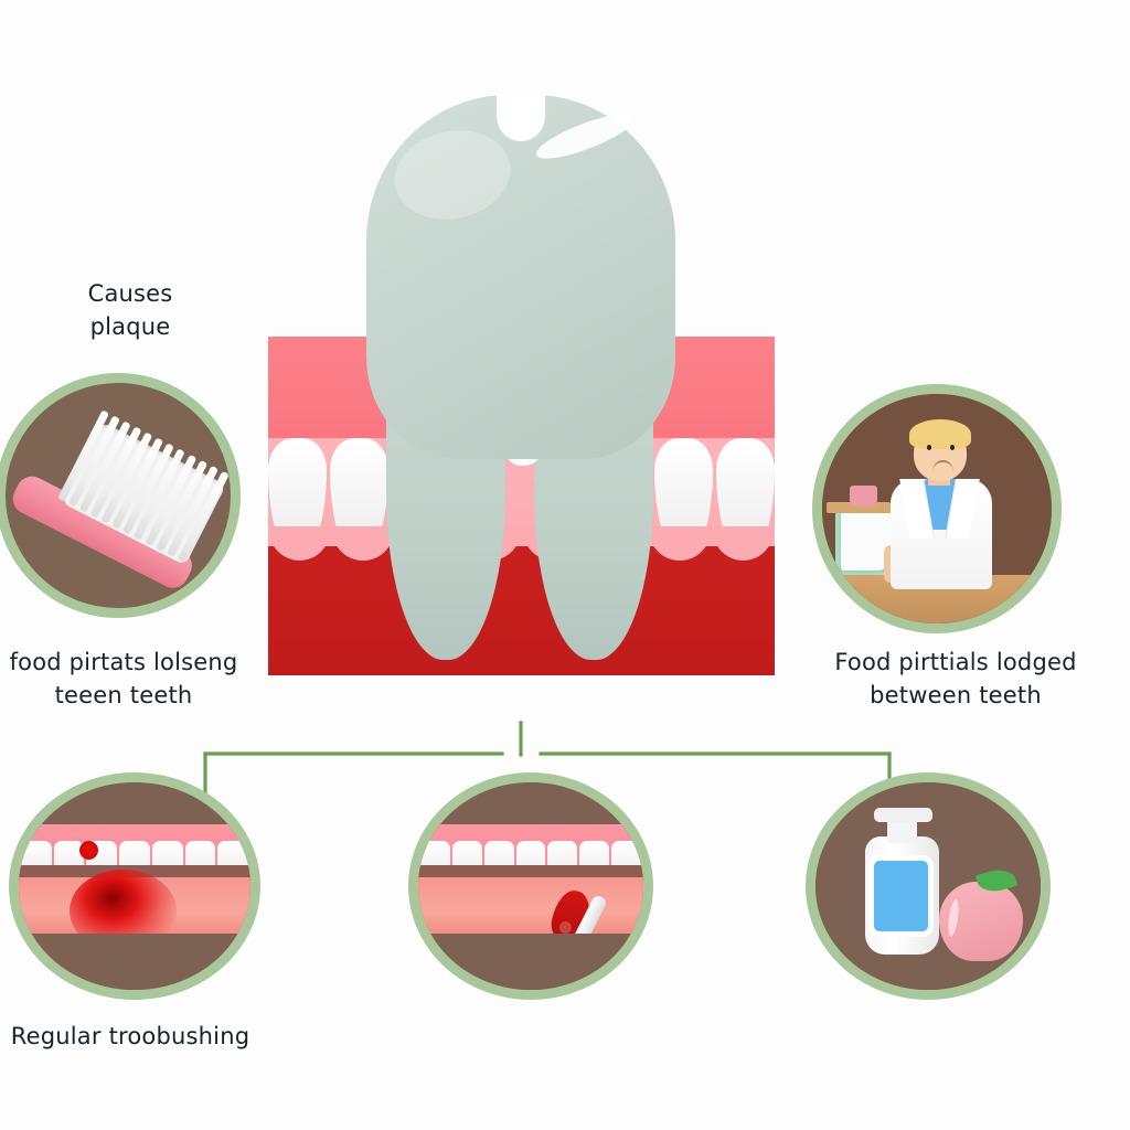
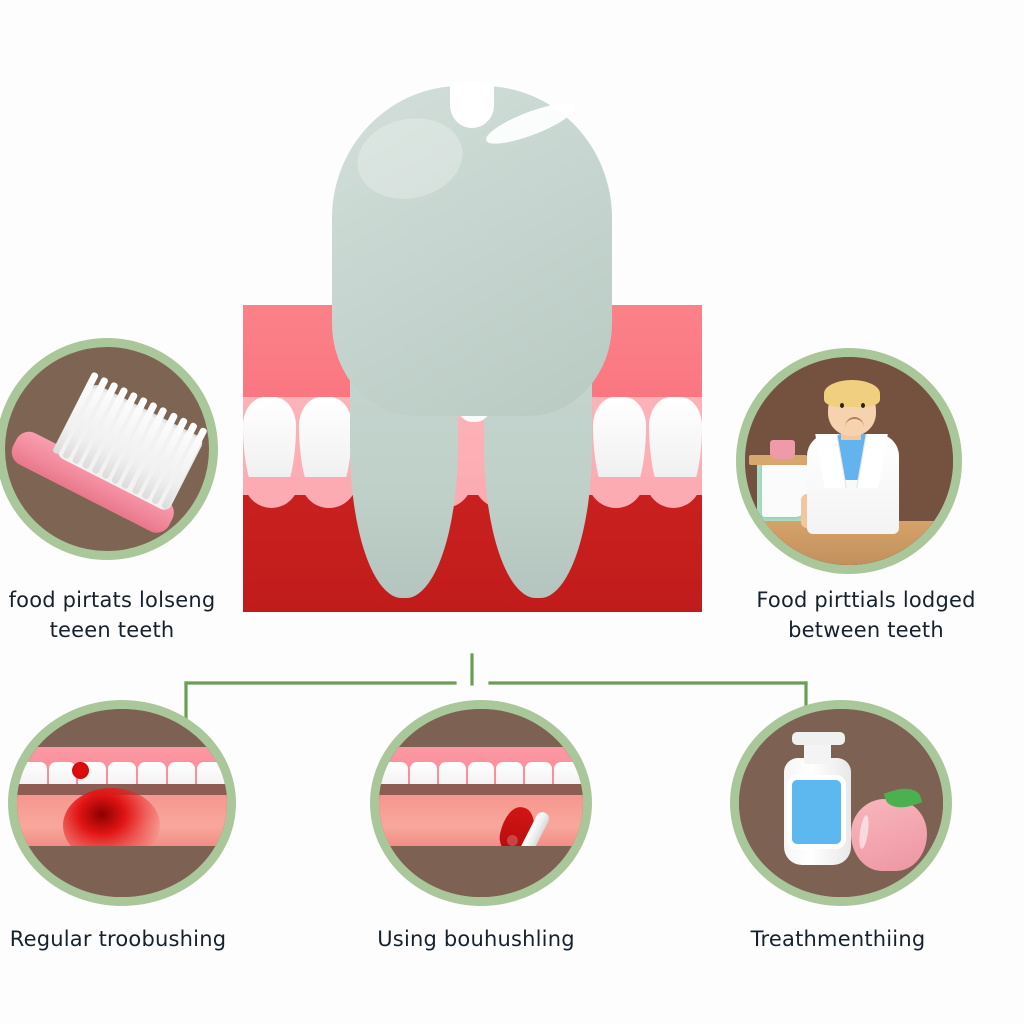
- Causes
- plaque
  food pirtats lolseng
  teeen teeth
  Food pirttials lodged
  between teeth
  Regular troobushing
+ Using bouhushling
+ Treathmenthiing
